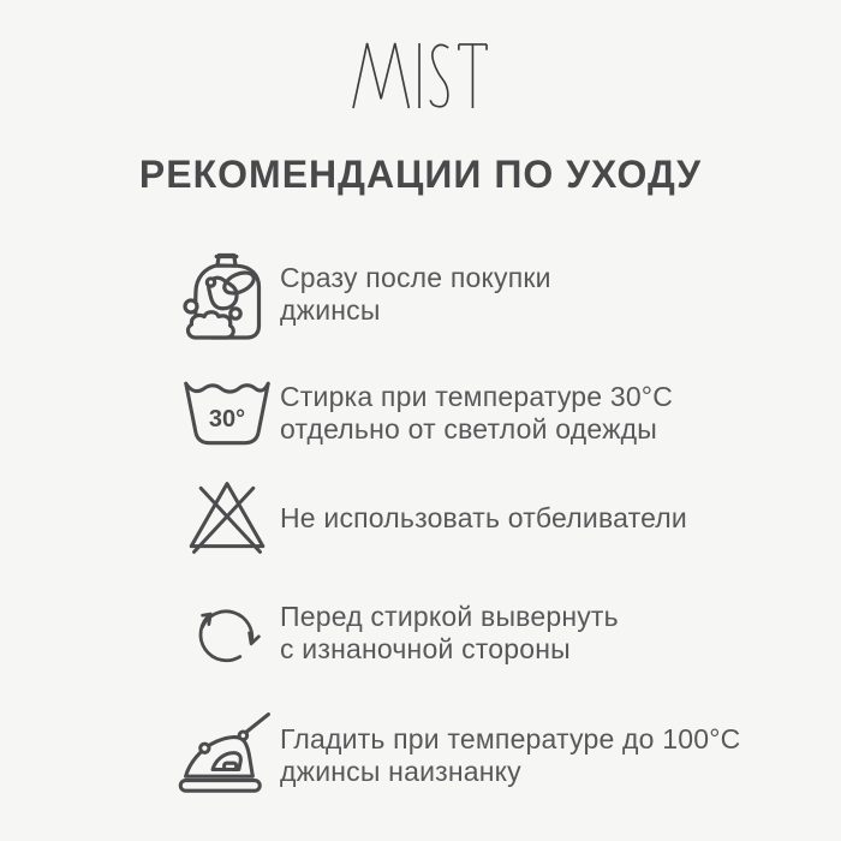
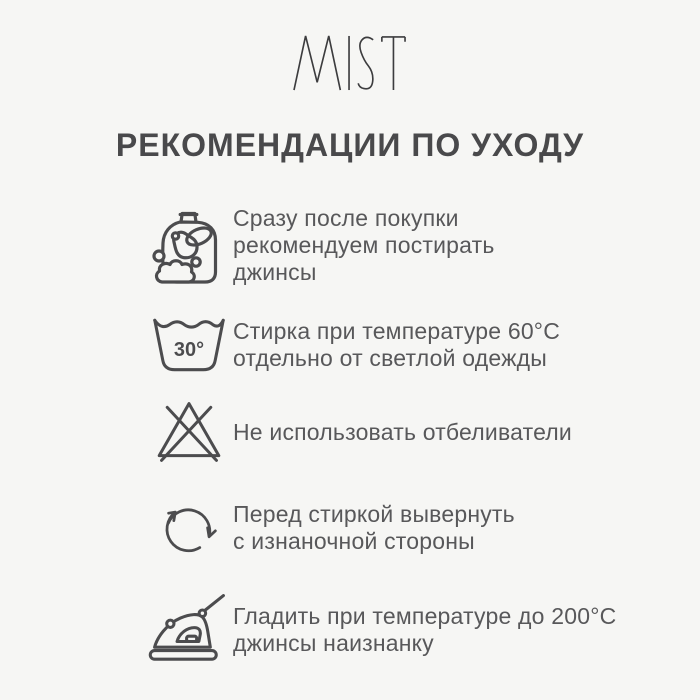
  РЕКОМЕНДАЦИИ ПО УХОДУ
  Сразу после покупки
+ рекомендуем постирать
  джинсы
  30°
- Стирка при температуре 30°С
+ Стирка при температуре 60°С
  отдельно от светлой одежды
  Не использовать отбеливатели
  Перед стиркой вывернуть
  с изнаночной стороны
- Гладить при температуре до 100°С
+ Гладить при температуре до 200°С
  джинсы наизнанку
